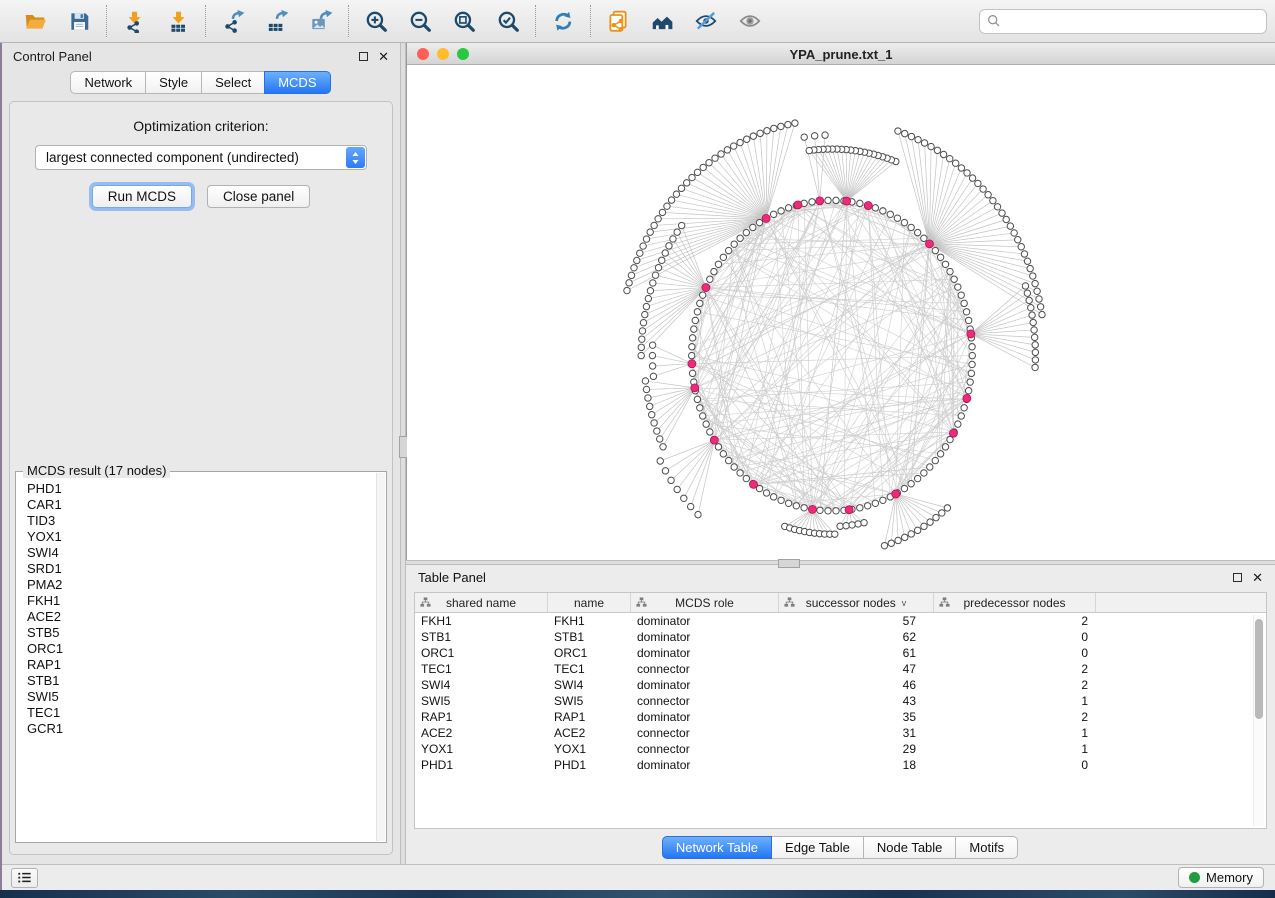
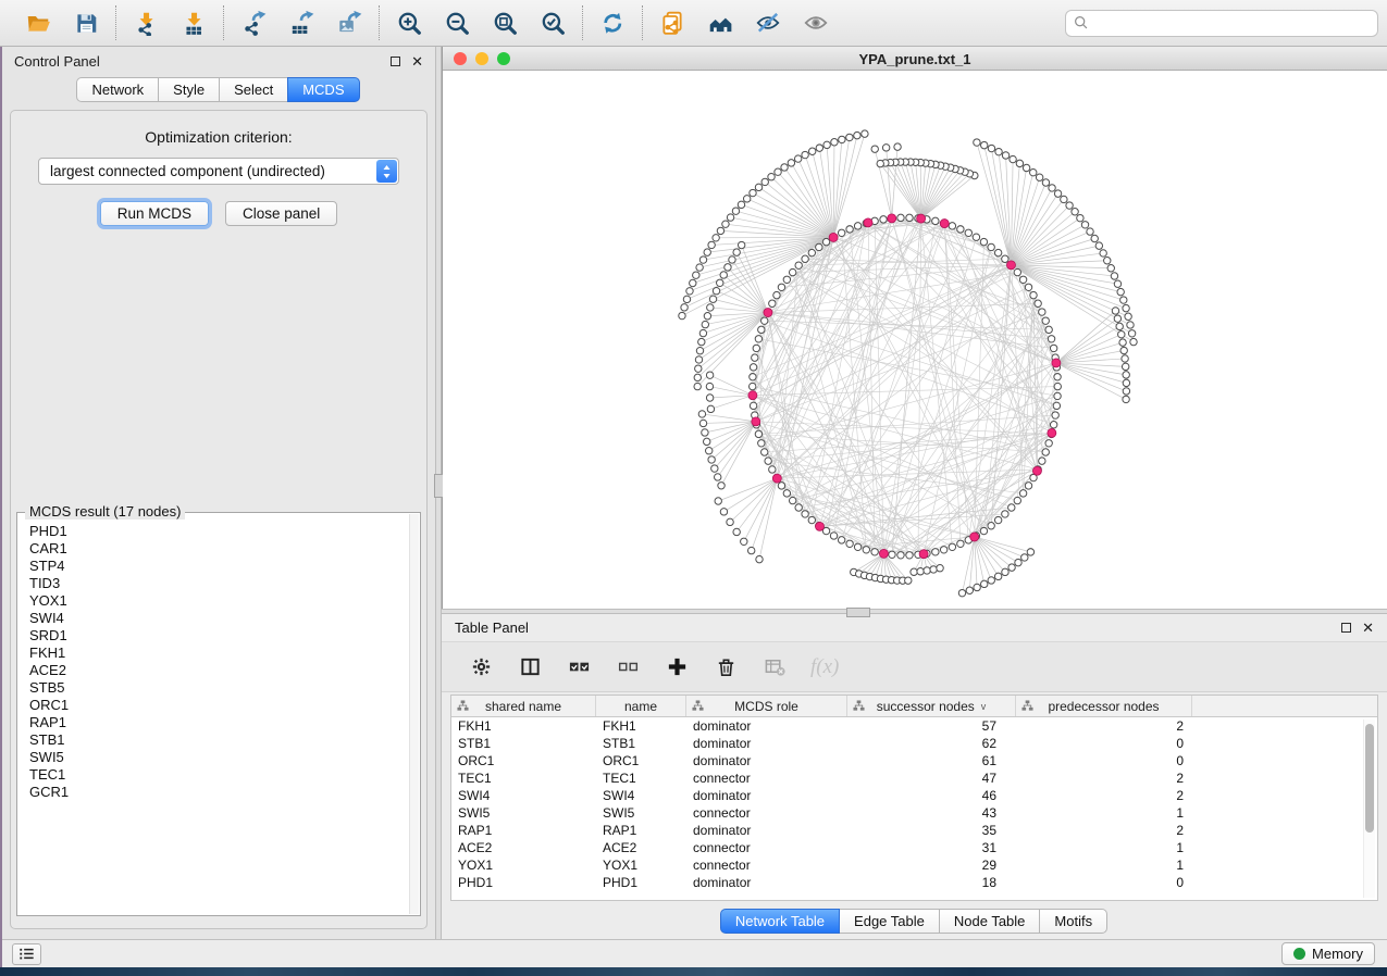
  Control Panel
  ✕
  Network
  Style
  Select
  MCDS
  Optimization criterion:
  largest connected component (undirected)
  Run MCDS
  Close panel
  MCDS result (17 nodes)
  PHD1
  CAR1
+ STP4
  TID3
  YOX1
  SWI4
  SRD1
- PMA2
  FKH1
  ACE2
  STB5
  ORC1
  RAP1
  STB1
  SWI5
  TEC1
  GCR1
  YPA_prune.txt_1
  Table Panel
  ✕
+ f(x)
  shared name
  name
  MCDS role
  successor nodes
  v
  predecessor nodes
  FKH1
  FKH1
  dominator
  57
  2
  STB1
  STB1
  dominator
  62
  0
  ORC1
  ORC1
  dominator
  61
  0
  TEC1
  TEC1
  connector
  47
  2
  SWI4
  SWI4
  dominator
  46
  2
  SWI5
  SWI5
  connector
  43
  1
  RAP1
  RAP1
  dominator
  35
  2
  ACE2
  ACE2
  connector
  31
  1
  YOX1
  YOX1
  connector
  29
  1
  PHD1
  PHD1
  dominator
  18
  0
  Network Table
  Edge Table
  Node Table
  Motifs
  Memory
